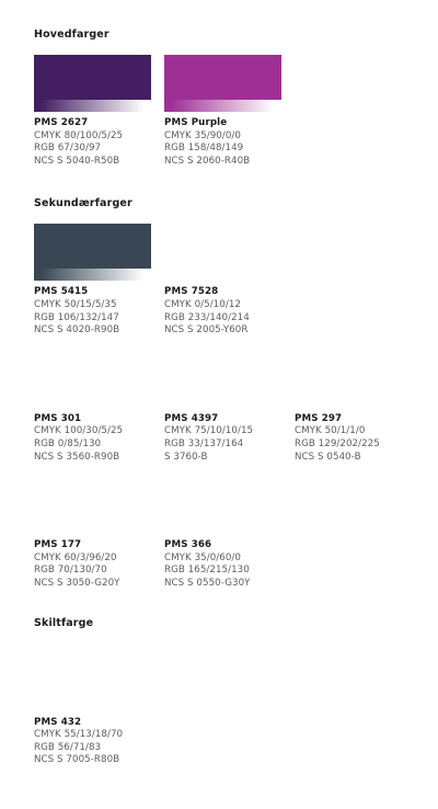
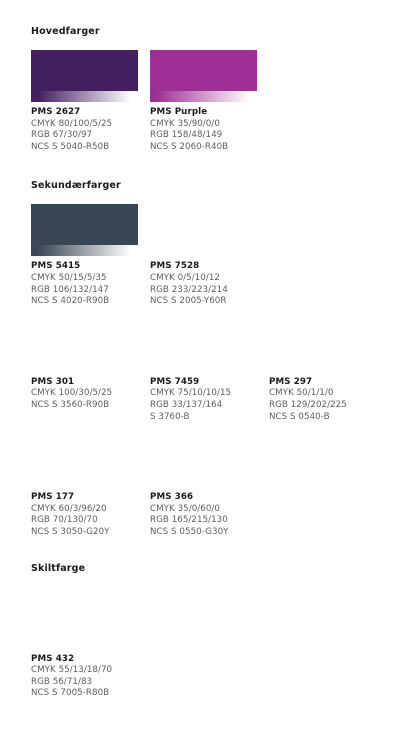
  Hovedfarger
  PMS 2627
  CMYK 80/100/5/25
  RGB 67/30/97
  NCS S 5040-R50B
  PMS Purple
  CMYK 35/90/0/0
  RGB 158/48/149
  NCS S 2060-R40B
  Sekundærfarger
  PMS 5415
  CMYK 50/15/5/35
  RGB 106/132/147
  NCS S 4020-R90B
  PMS 7528
  CMYK 0/5/10/12
- RGB 233/140/214
+ RGB 233/223/214
  NCS S 2005-Y60R
  PMS 301
  CMYK 100/30/5/25
- RGB 0/85/130
  NCS S 3560-R90B
- PMS 4397
+ PMS 7459
  CMYK 75/10/10/15
  RGB 33/137/164
  S 3760-B
  PMS 297
  CMYK 50/1/1/0
  RGB 129/202/225
  NCS S 0540-B
  PMS 177
  CMYK 60/3/96/20
  RGB 70/130/70
  NCS S 3050-G20Y
  PMS 366
  CMYK 35/0/60/0
  RGB 165/215/130
  NCS S 0550-G30Y
  Skiltfarge
  PMS 432
  CMYK 55/13/18/70
  RGB 56/71/83
  NCS S 7005-R80B
